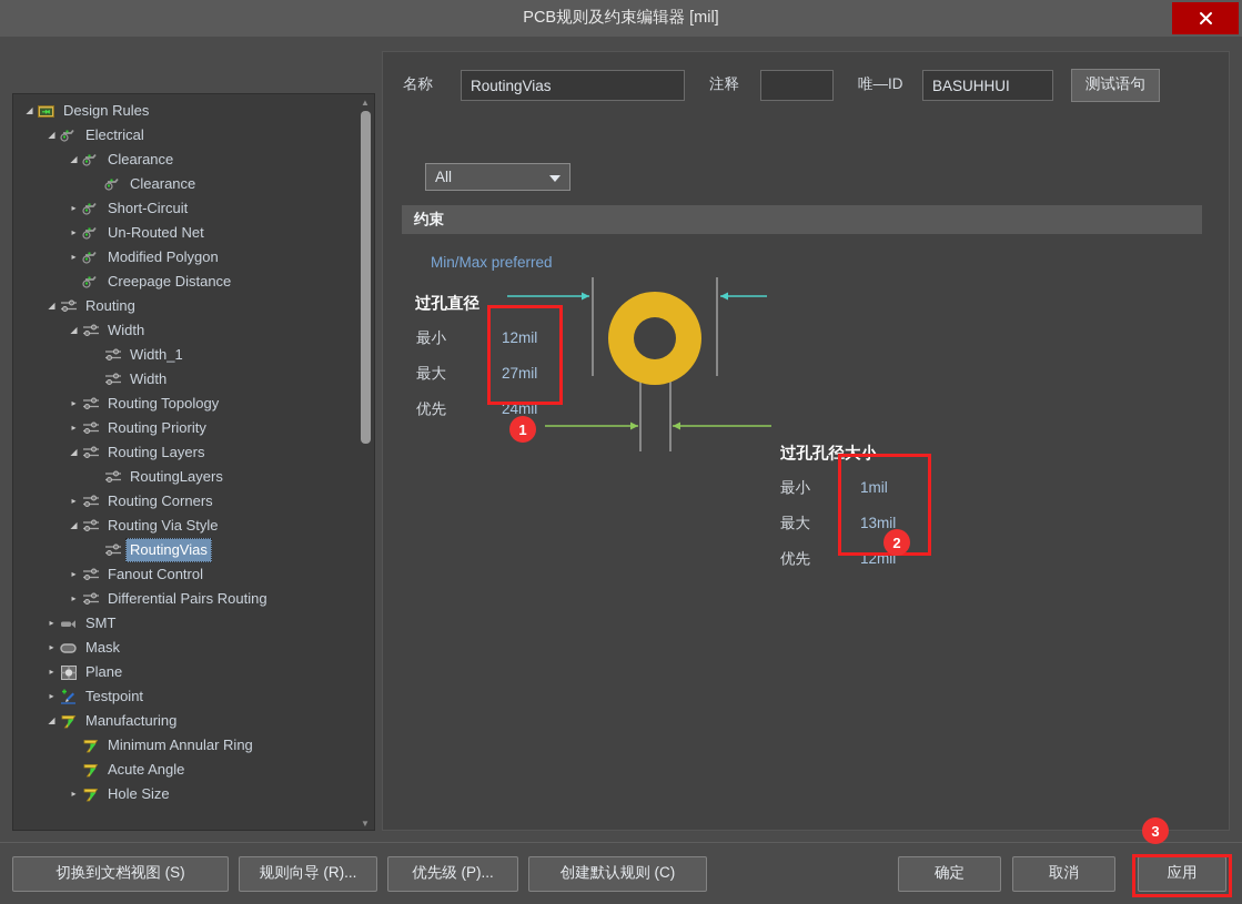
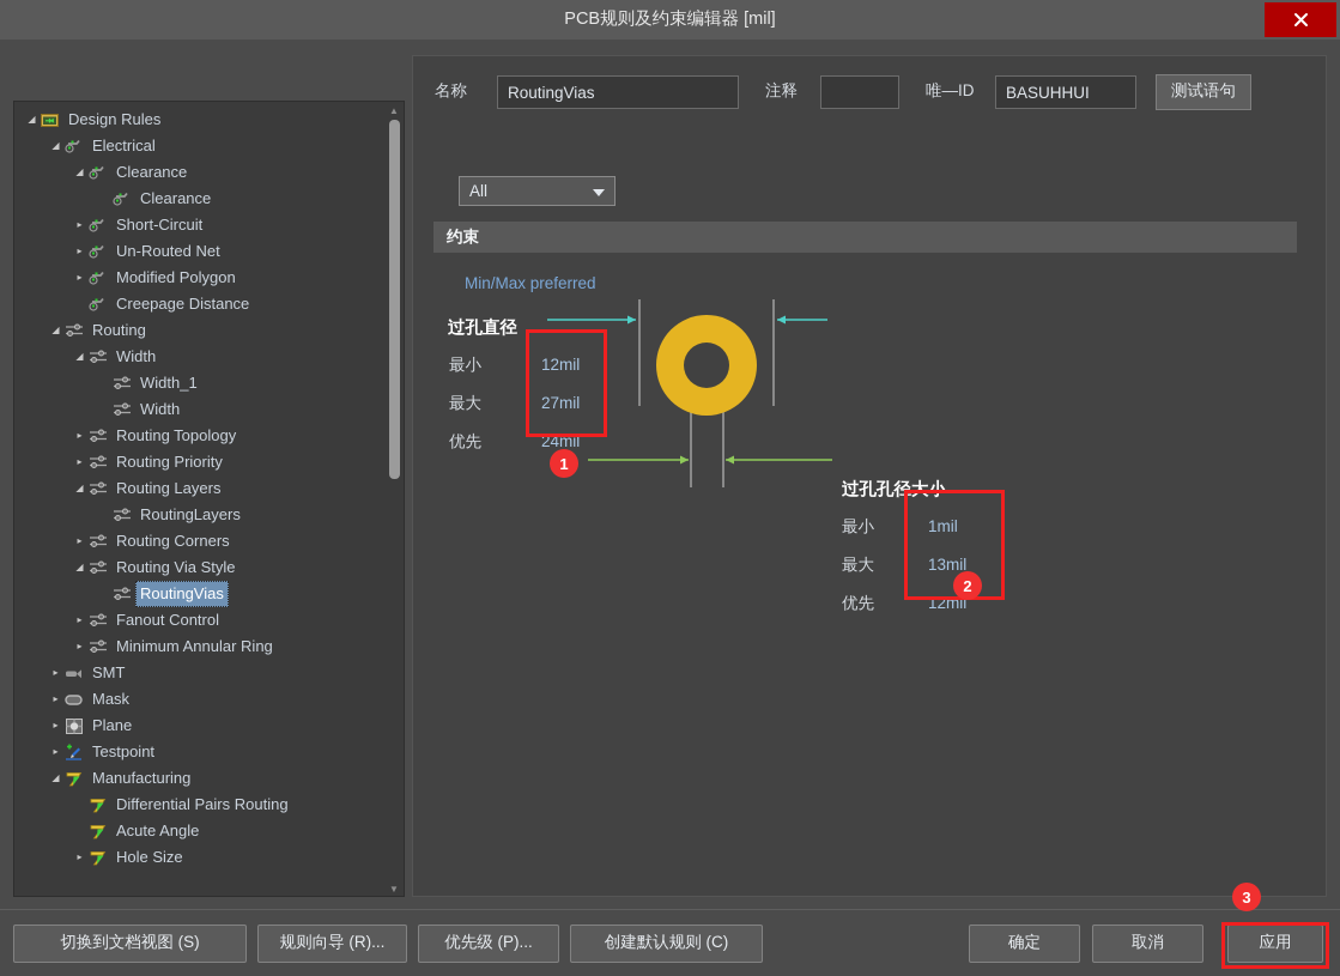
  PCB规则及约束编辑器 [mil]
  ◢
  Design Rules
  ◢
  Electrical
  ◢
  Clearance
  Clearance
  ▸
  Short-Circuit
  ▸
  Un-Routed Net
  ▸
  Modified Polygon
  Creepage Distance
  ◢
  Routing
  ◢
  Width
  Width_1
  Width
  ▸
  Routing Topology
  ▸
  Routing Priority
  ◢
  Routing Layers
  RoutingLayers
  ▸
  Routing Corners
  ◢
  Routing Via Style
  RoutingVias
  ▸
  Fanout Control
  ▸
- Differential Pairs Routing
+ Minimum Annular Ring
  ▸
  SMT
  ▸
  Mask
  ▸
  Plane
  ▸
  Testpoint
  ◢
  Manufacturing
- Minimum Annular Ring
+ Differential Pairs Routing
  Acute Angle
  ▸
  Hole Size
  ▲
  ▼
  名称
  RoutingVias
  注释
  唯—ID
  BASUHHUI
  测试语句
  All
  约束
  Min/Max preferred
  过孔直径
  最小
  12mil
  最大
  27mil
  优先
  24mil
  过孔孔径大小
  最小
  1mil
  最大
  13mil
  优先
  12mil
  切换到文档视图 (S)
  规则向导 (R)...
  优先级 (P)...
  创建默认规则 (C)
  确定
  取消
  应用
  1
  2
  3
